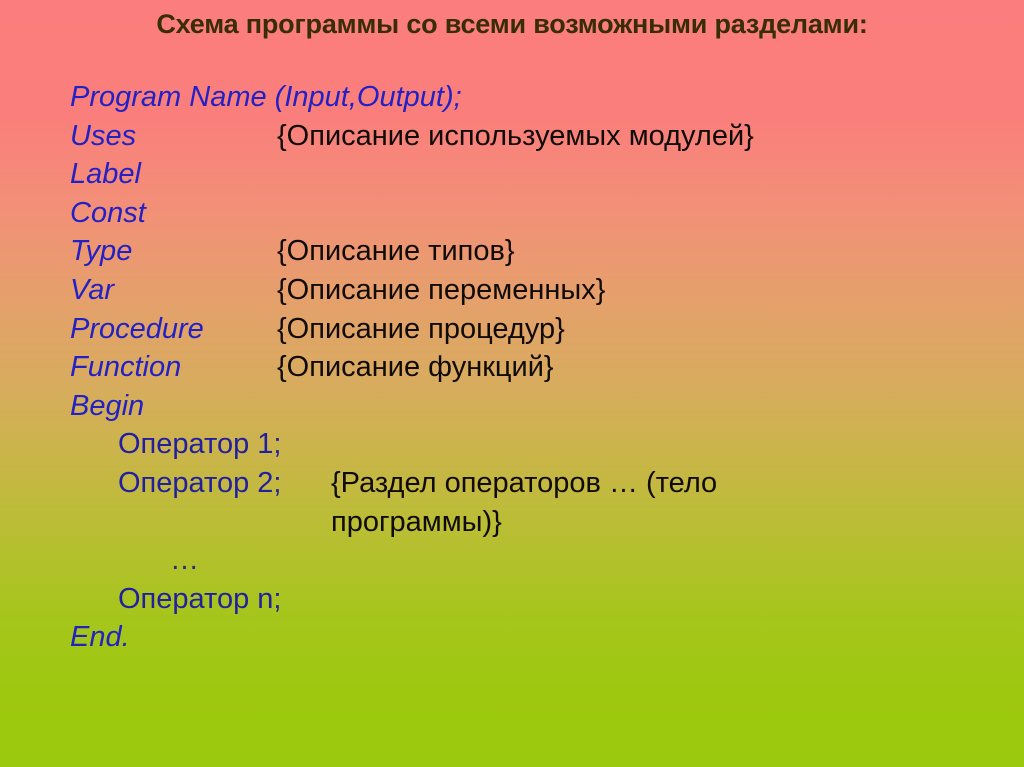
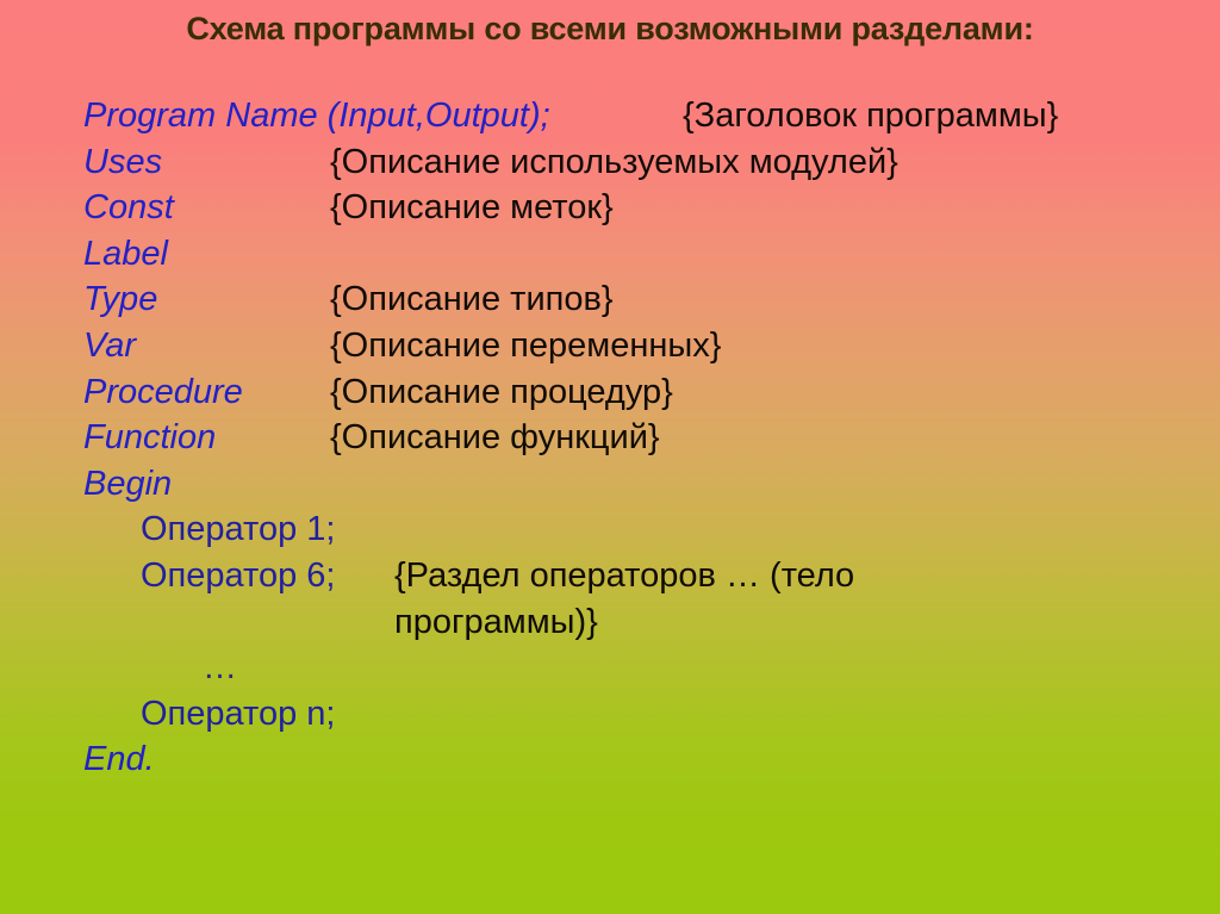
  Схема программы со всеми возможными разделами:
  Program Name (Input,Output);
+ {Заголовок программы}
  Uses
  {Описание используемых модулей}
- Label
+ Const
+ {Описание меток}
- Const
+ Label
  Type
  {Описание типов}
  Var
  {Описание переменных}
  Procedure
  {Описание процедур}
  Function
  {Описание функций}
  Begin
  Оператор 1;
- Оператор 2;
+ Оператор 6;
  {Раздел операторов … (тело
  программы)}
  …
  Оператор n;
  End.
